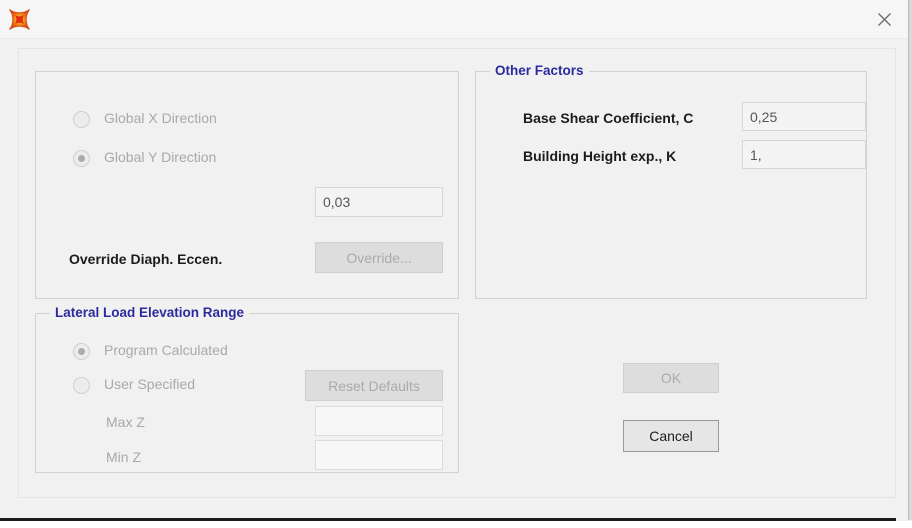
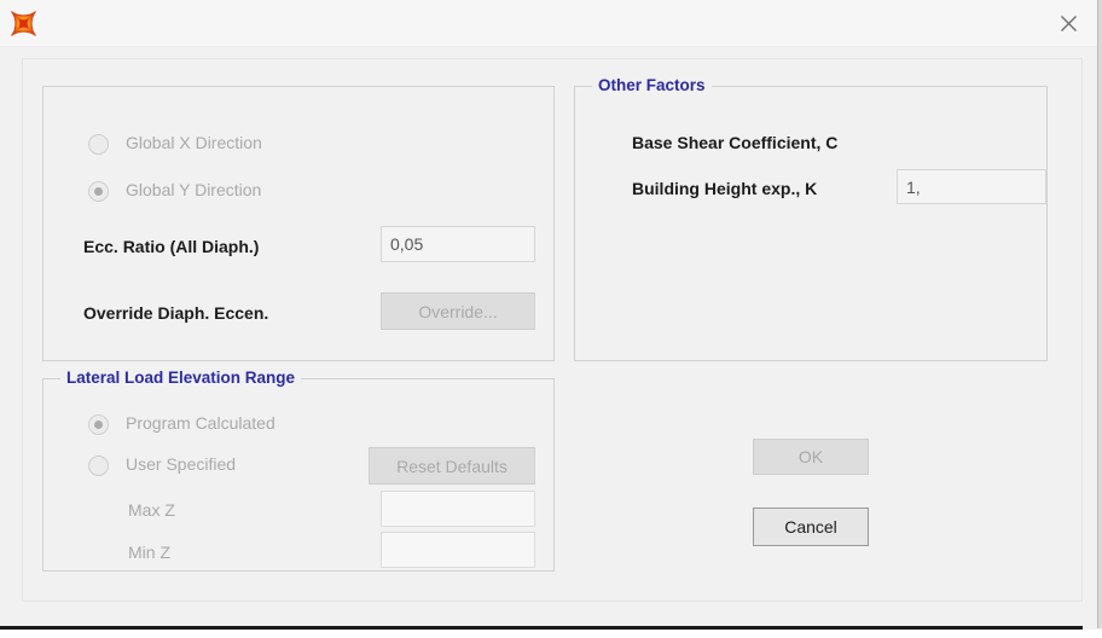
  Global X Direction
  Global Y Direction
+ Ecc. Ratio (All Diaph.)
- 0,03
+ 0,05
  Override Diaph. Eccen.
  Override...
  Lateral Load Elevation Range
  Program Calculated
  User Specified
  Reset Defaults
  Max Z
  Min Z
  Other Factors
  Base Shear Coefficient, C
- 0,25
  Building Height exp., K
  1,
  OK
  Cancel
